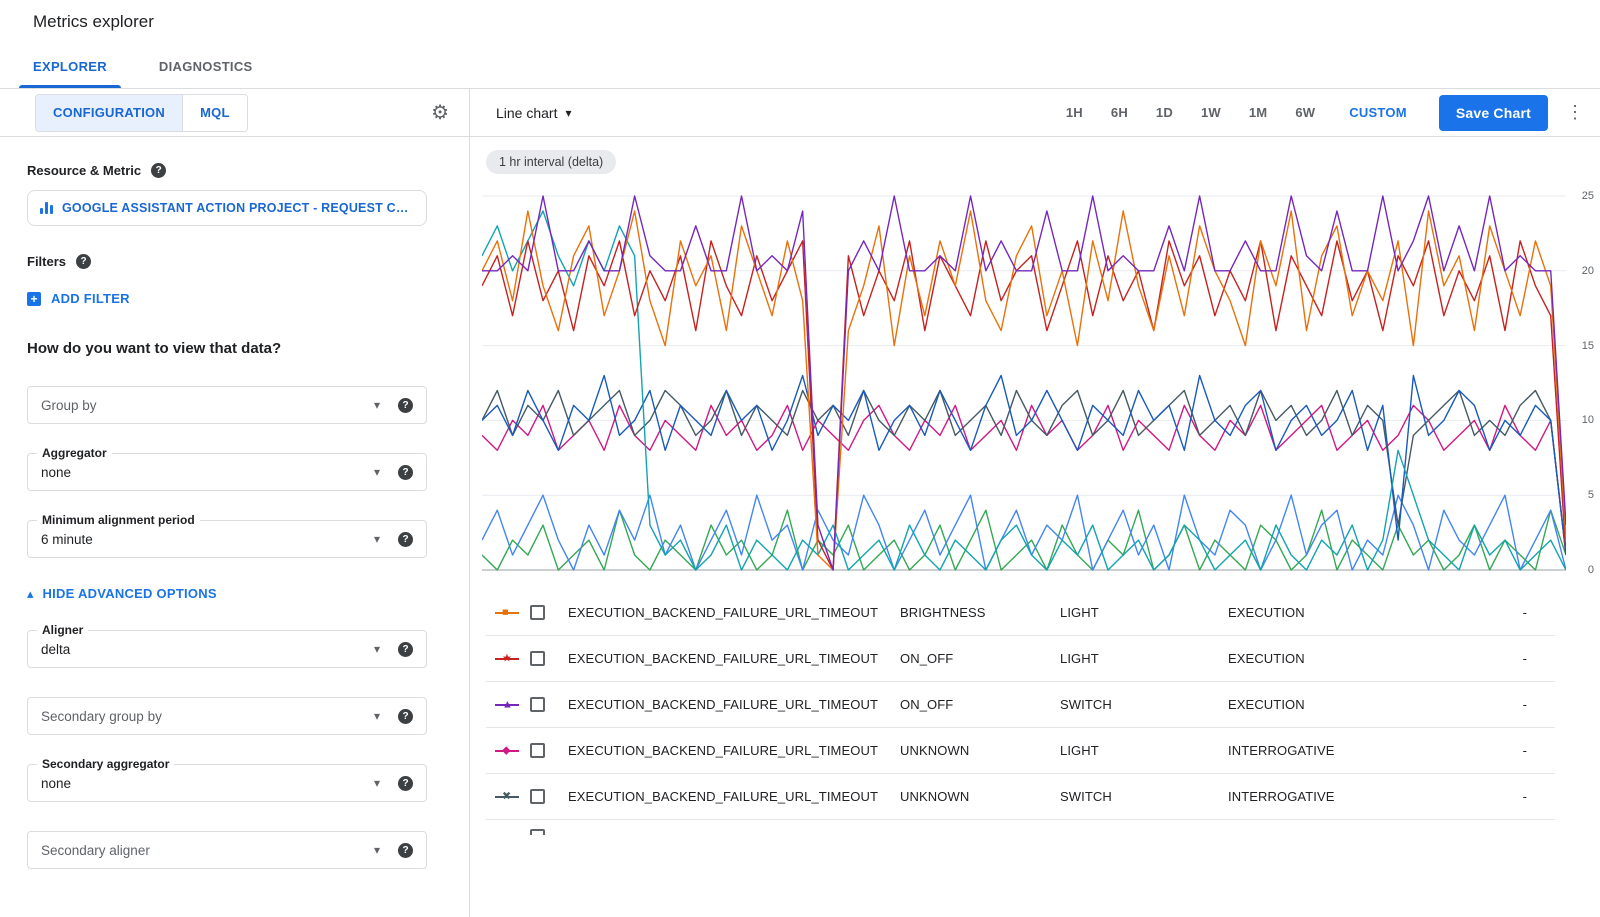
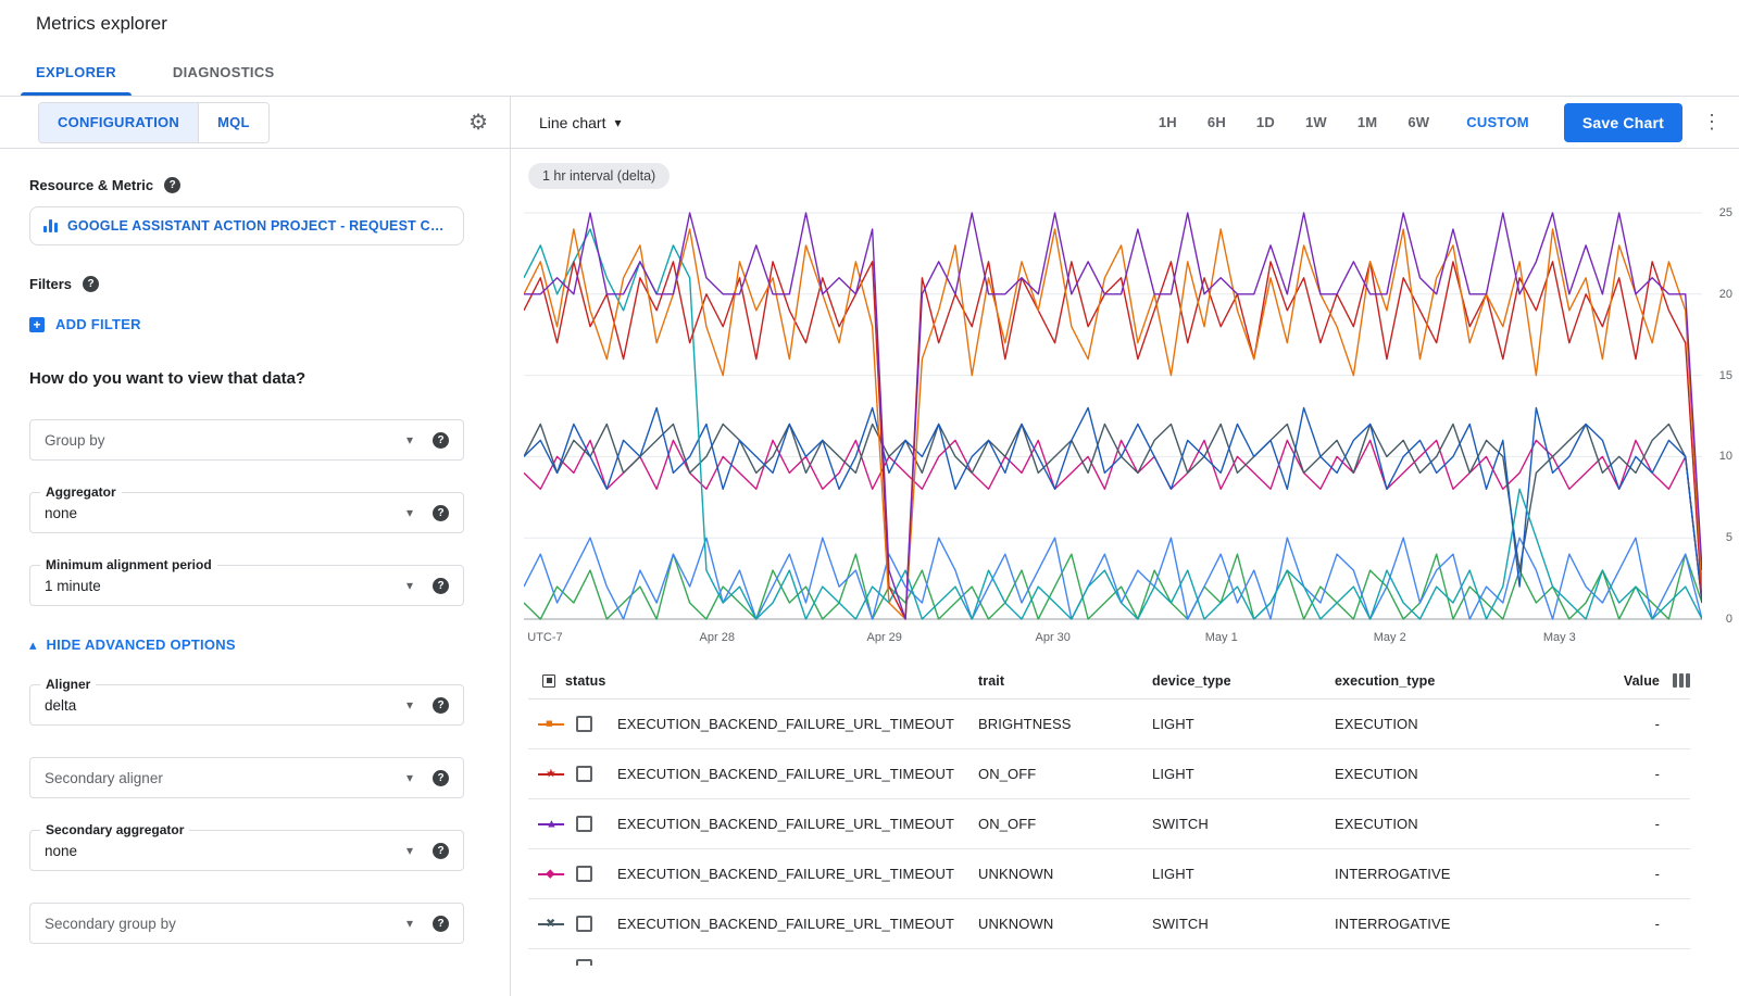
  Metrics explorer
  EXPLORER
  DIAGNOSTICS
  CONFIGURATION
  MQL
  ⚙
  Resource & Metric
  ?
  GOOGLE ASSISTANT ACTION PROJECT - REQUEST CO..
  Filters
  ?
  +
  ADD FILTER
  How do you want to view that data?
  Group by
  ▾
  ?
  Aggregator
  none
  ▾
  ?
  Minimum alignment period
- 6 minute
+ 1 minute
  ▾
  ?
  ▴
  HIDE ADVANCED OPTIONS
  Aligner
  delta
  ▾
  ?
- Secondary group by
+ Secondary aligner
  ▾
  ?
  Secondary aggregator
  none
  ▾
  ?
- Secondary aligner
+ Secondary group by
  ▾
  ?
  Line chart
  ▾
  1H
  6H
  1D
  1W
  1M
  6W
  CUSTOM
  Save Chart
  ⋮
  1 hr interval (delta)
  25
  20
  15
  10
  5
  0
+ UTC-7
+ Apr 28
+ Apr 29
+ Apr 30
+ May 1
+ May 2
+ May 3
+ status
+ trait
+ device_type
+ execution_type
+ Value
  ■
  EXECUTION_BACKEND_FAILURE_URL_TIMEOUT
  BRIGHTNESS
  LIGHT
  EXECUTION
  -
  ★
  EXECUTION_BACKEND_FAILURE_URL_TIMEOUT
  ON_OFF
  LIGHT
  EXECUTION
  -
  ▲
  EXECUTION_BACKEND_FAILURE_URL_TIMEOUT
  ON_OFF
  SWITCH
  EXECUTION
  -
  ◆
  EXECUTION_BACKEND_FAILURE_URL_TIMEOUT
  UNKNOWN
  LIGHT
  INTERROGATIVE
  -
  ✖
  EXECUTION_BACKEND_FAILURE_URL_TIMEOUT
  UNKNOWN
  SWITCH
  INTERROGATIVE
  -
